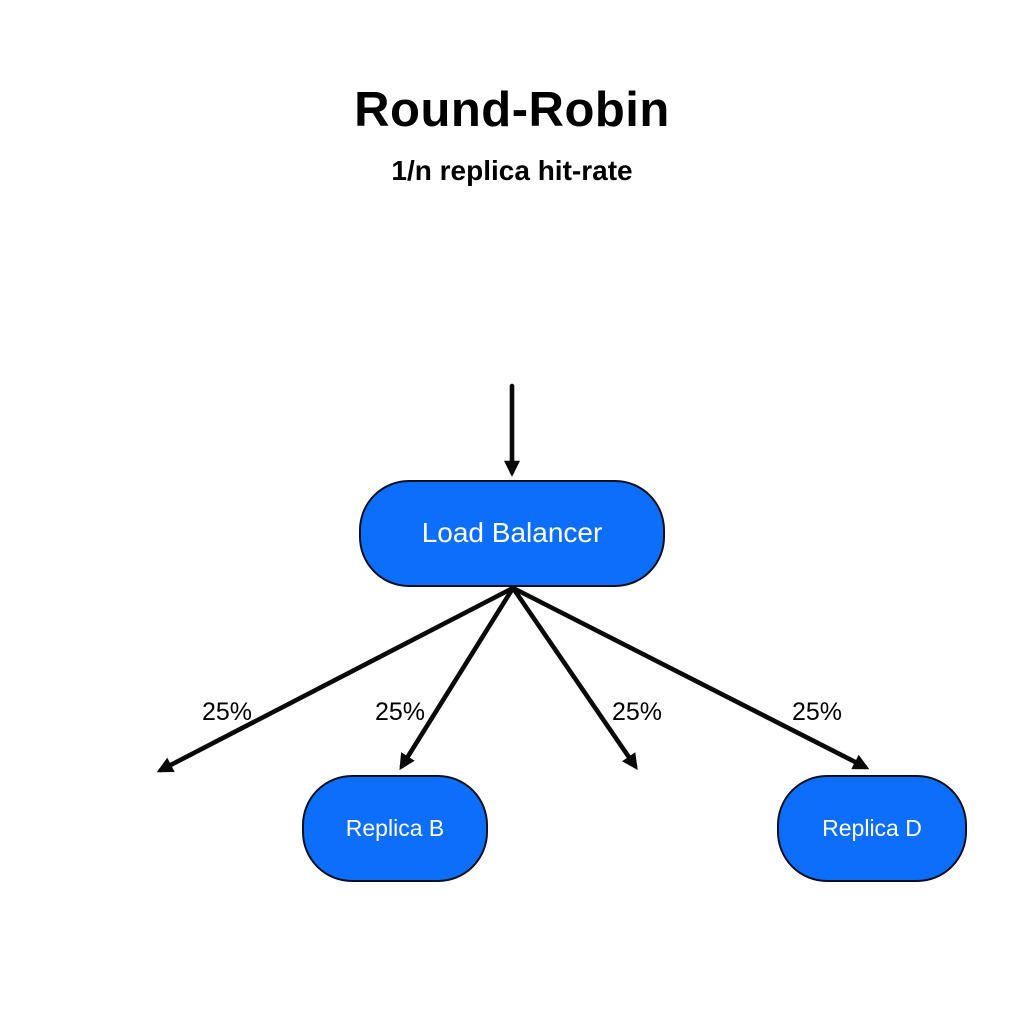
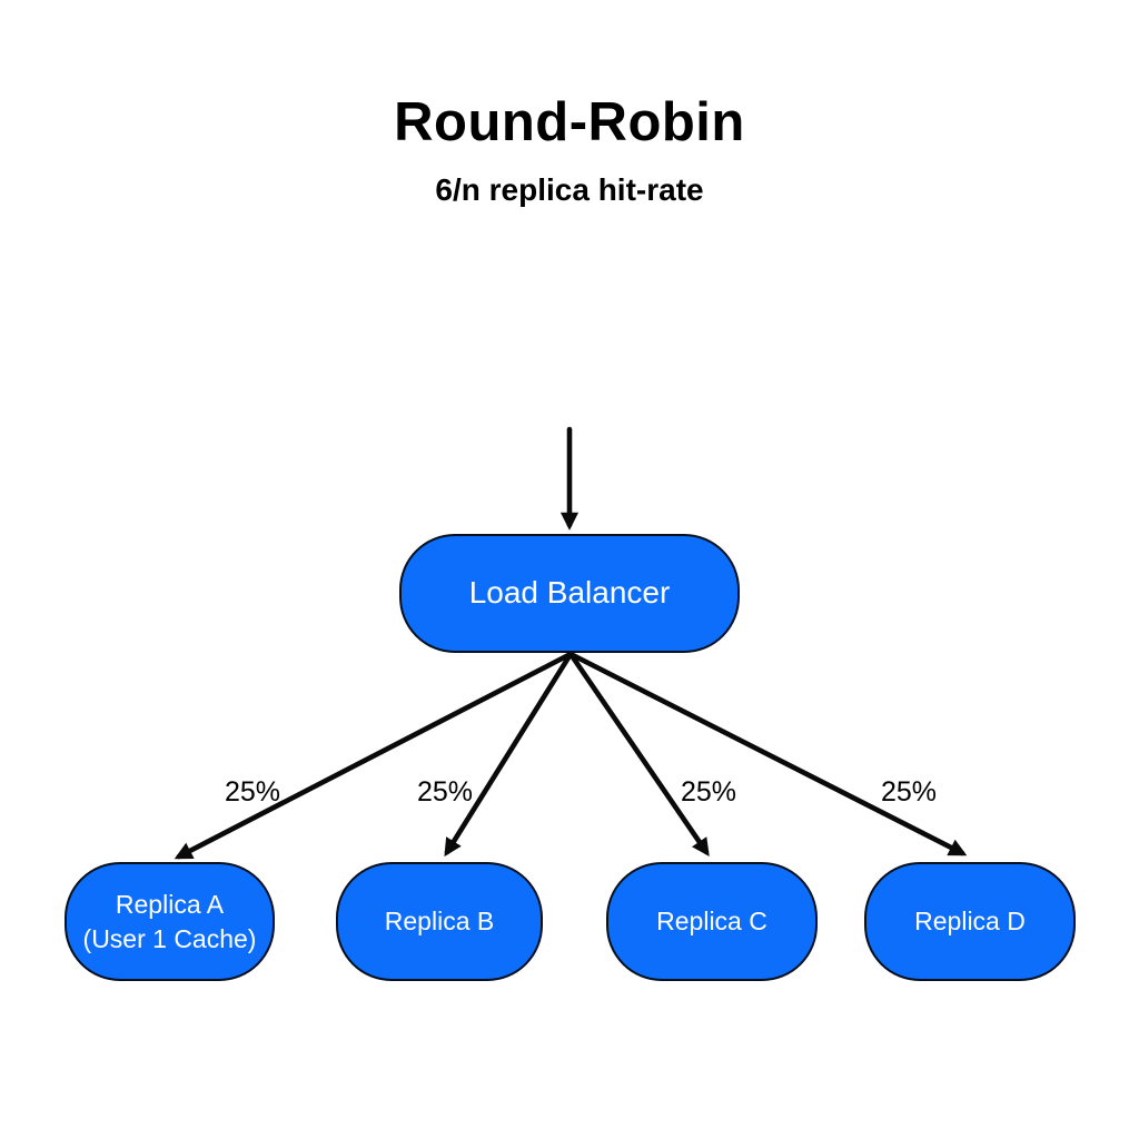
  Round-Robin
- 1/n replica hit-rate
+ 6/n replica hit-rate
  Load Balancer
+ Replica A
+ (User 1 Cache)
  Replica B
+ Replica C
  Replica D
  25%
  25%
  25%
  25%
